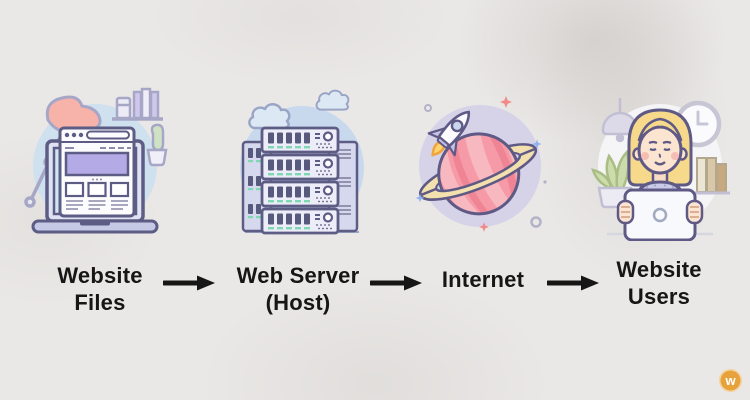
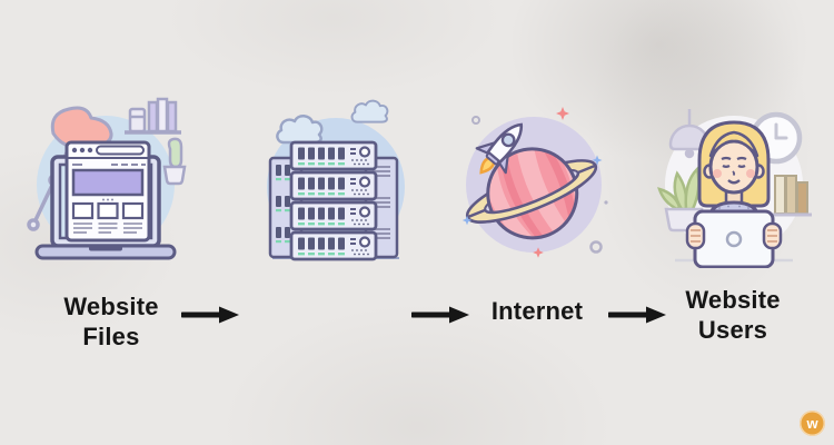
  Website
  Files
- Web Server
- (Host)
  Internet
  Website
  Users
  w
